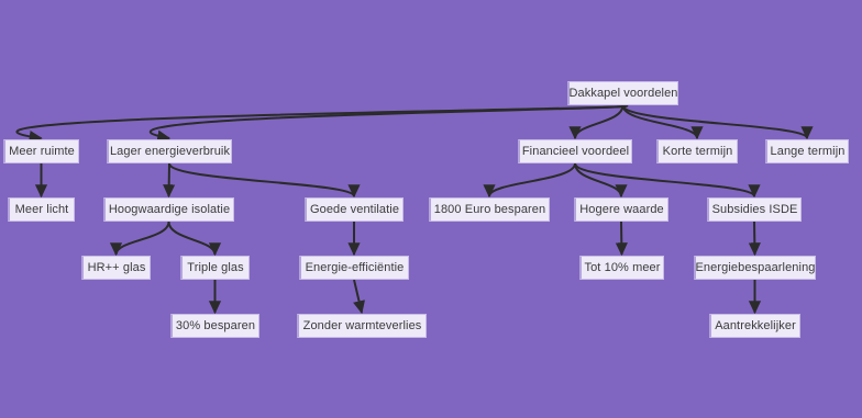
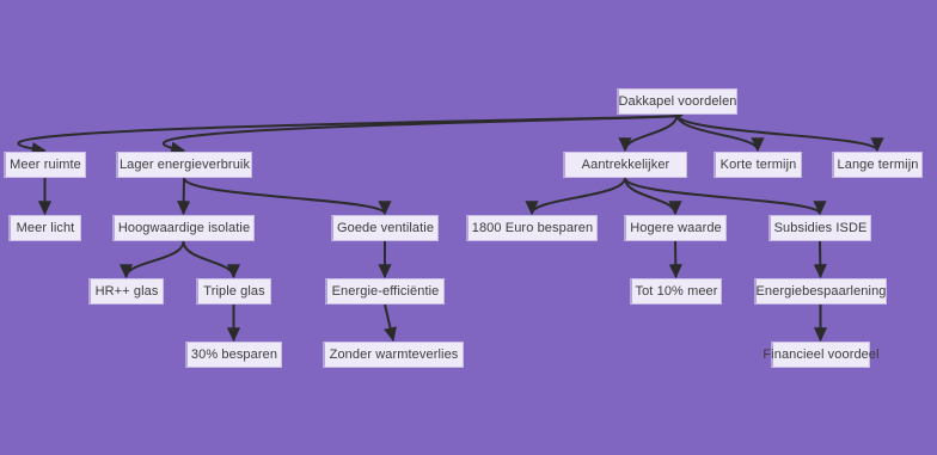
  Dakkapel voordelen
  Meer ruimte
  Lager energieverbruik
- Financieel voordeel
+ Aantrekkelijker
  Korte termijn
  Lange termijn
  Meer licht
  Hoogwaardige isolatie
  Goede ventilatie
  1800 Euro besparen
  Hogere waarde
  Subsidies ISDE
  HR++ glas
  Triple glas
  Energie-efficiëntie
  Tot 10% meer
  Energiebespaarlening
  30% besparen
  Zonder warmteverlies
- Aantrekkelijker
+ Financieel voordeel
